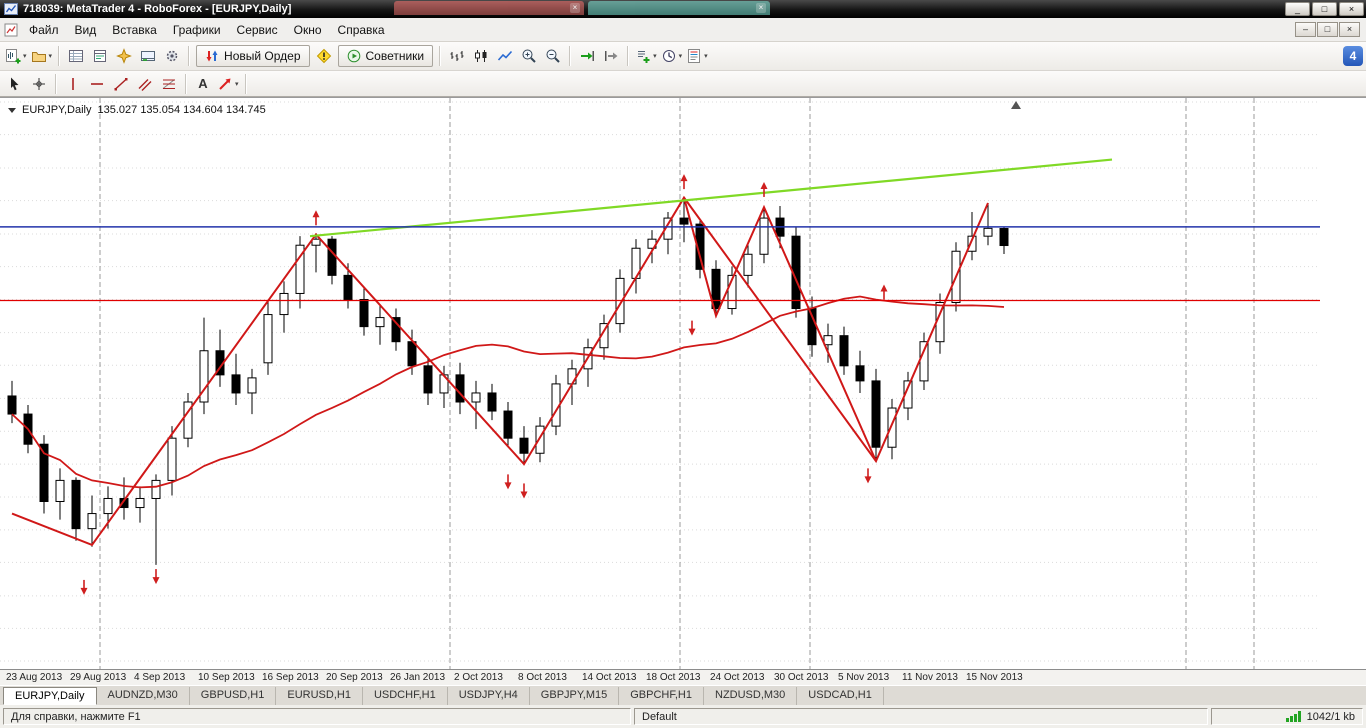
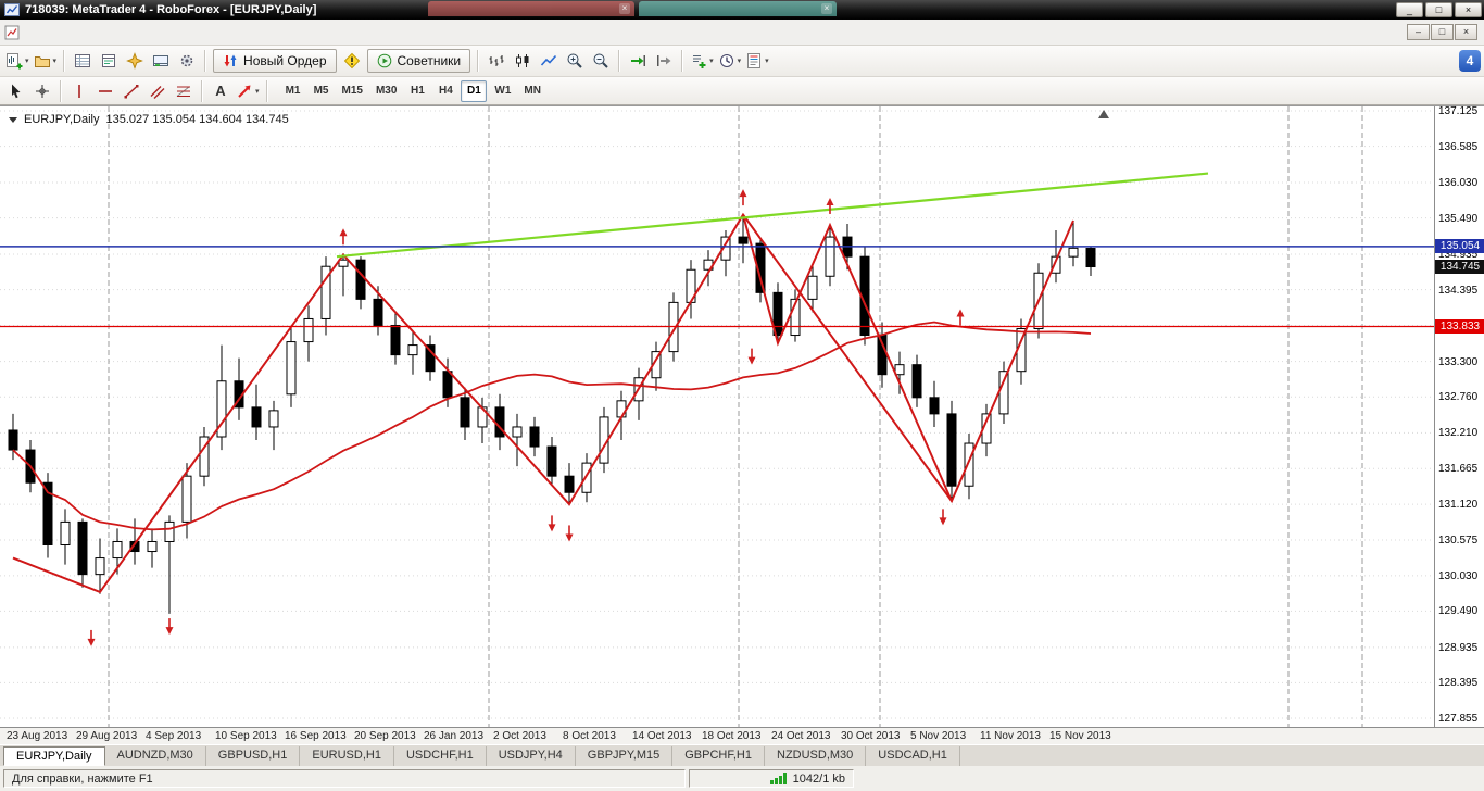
  718039: MetaTrader 4 - RoboForex - [EURJPY,Daily]
  ×
  ×
  _
  □
  ×
- Файл
- Вид
- Вставка
- Графики
- Сервис
- Окно
- Справка
  –
  □
  ×
  Новый Ордер
  Советники
  4
  A
+ M1
+ M5
+ M15
+ M30
+ H1
+ H4
+ D1
+ W1
+ MN
  EURJPY,Daily
  135.027 135.054 134.604 134.745
+ 137.125
+ 136.585
+ 136.030
+ 135.490
+ 134.935
+ 134.395
+ 133.300
+ 132.760
+ 132.210
+ 131.665
+ 131.120
+ 130.575
+ 130.030
+ 129.490
+ 128.935
+ 128.395
+ 127.855
+ 135.054
+ 134.745
+ 133.833
  23 Aug 2013
  29 Aug 2013
  4 Sep 2013
  10 Sep 2013
  16 Sep 2013
  20 Sep 2013
  26 Jan 2013
  2 Oct 2013
  8 Oct 2013
  14 Oct 2013
  18 Oct 2013
  24 Oct 2013
  30 Oct 2013
  5 Nov 2013
  11 Nov 2013
  15 Nov 2013
  EURJPY,Daily
  AUDNZD,M30
  GBPUSD,H1
  EURUSD,H1
  USDCHF,H1
  USDJPY,H4
  GBPJPY,M15
  GBPCHF,H1
  NZDUSD,M30
  USDCAD,H1
  Для справки, нажмите F1
- Default
  1042/1 kb
